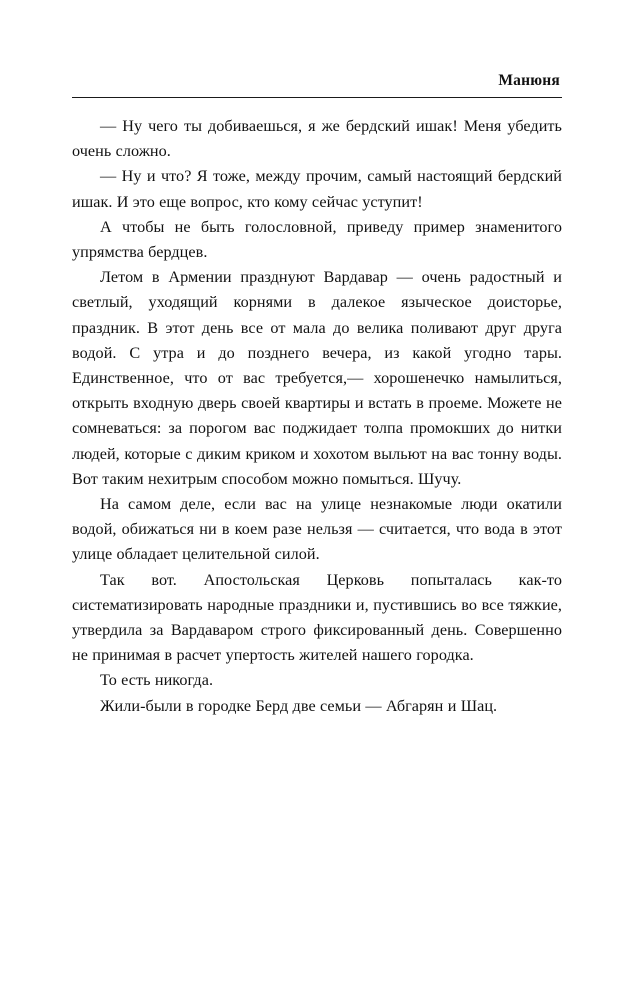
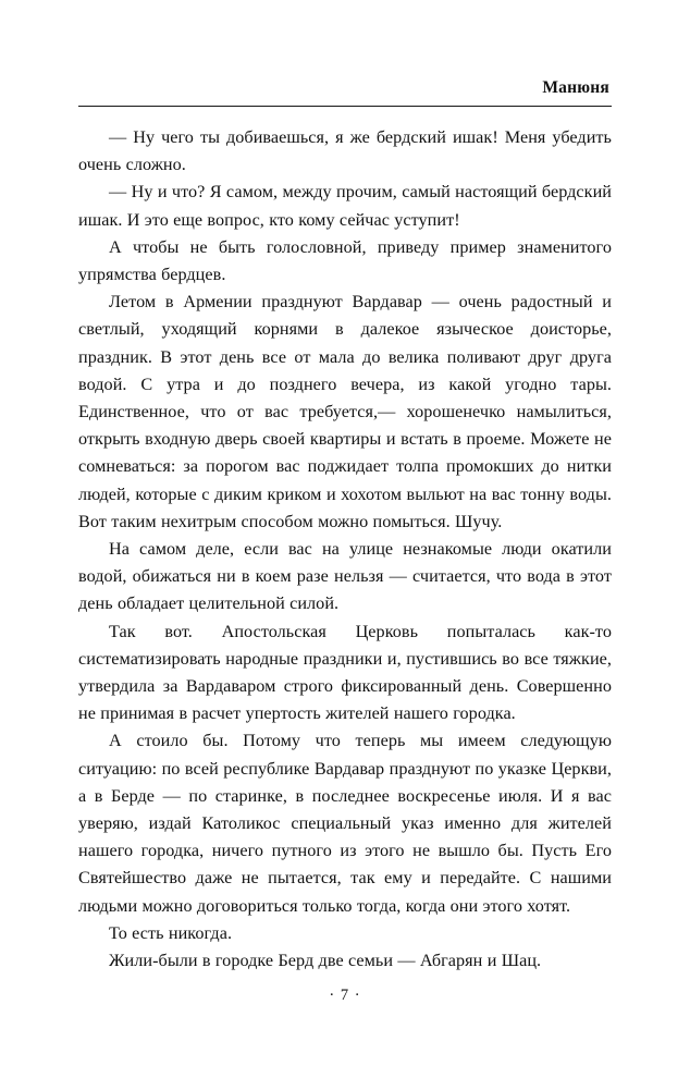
  Манюня
  — Ну чего ты добиваешься, я же бердский ишак! Меня убедить очень сложно.
- — Ну и что? Я тоже, между прочим, самый настоящий бердский ишак. И это еще вопрос, кто кому сейчас уступит!
+ — Ну и что? Я самом, между прочим, самый настоящий бердский ишак. И это еще вопрос, кто кому сейчас уступит!
  А чтобы не быть голословной, приведу пример знаменитого упрямства бердцев.
  Летом в Армении празднуют Вардавар — очень радостный и светлый, уходящий корнями в далекое языческое доисторье, праздник. В этот день все от мала до велика поливают друг друга водой. С утра и до позднего вечера, из какой угодно тары. Единственное, что от вас требуется,— хорошенечко намылиться, открыть входную дверь своей квартиры и встать в проеме. Можете не сомневаться: за порогом вас поджидает толпа промокших до нитки людей, которые с диким криком и хохотом выльют на вас тонну воды. Вот таким нехитрым способом можно помыться. Шучу.
- На самом деле, если вас на улице незнакомые люди окатили водой, обижаться ни в коем разе нельзя — считается, что вода в этот улице обладает целительной силой.
+ На самом деле, если вас на улице незнакомые люди окатили водой, обижаться ни в коем разе нельзя — считается, что вода в этот день обладает целительной силой.
  Так вот. Апостольская Церковь попыталась как-то систематизировать народные праздники и, пустившись во все тяжкие, утвердила за Вардаваром строго фиксированный день. Совершенно не принимая в расчет упертость жителей нашего городка.
+ А стоило бы. Потому что теперь мы имеем следующую ситуацию: по всей республике Вардавар празднуют по указке Церкви, а в Берде — по старинке, в последнее воскресенье июля. И я вас уверяю, издай Католикос специальный указ именно для жителей нашего городка, ничего путного из этого не вышло бы. Пусть Его Святейшество даже не пытается, так ему и передайте. С нашими людьми можно договориться только тогда, когда они этого хотят.
  То есть никогда.
  Жили-были в городке Берд две семьи — Абгарян и Шац.
+ · 7 ·
